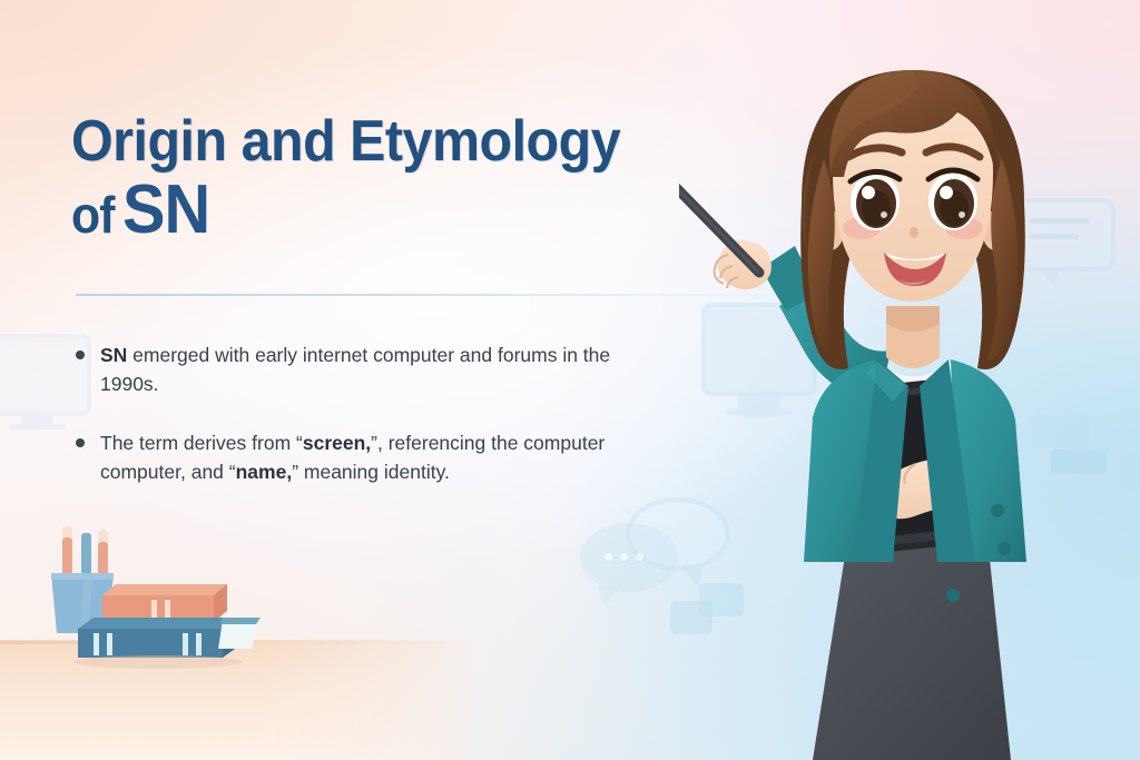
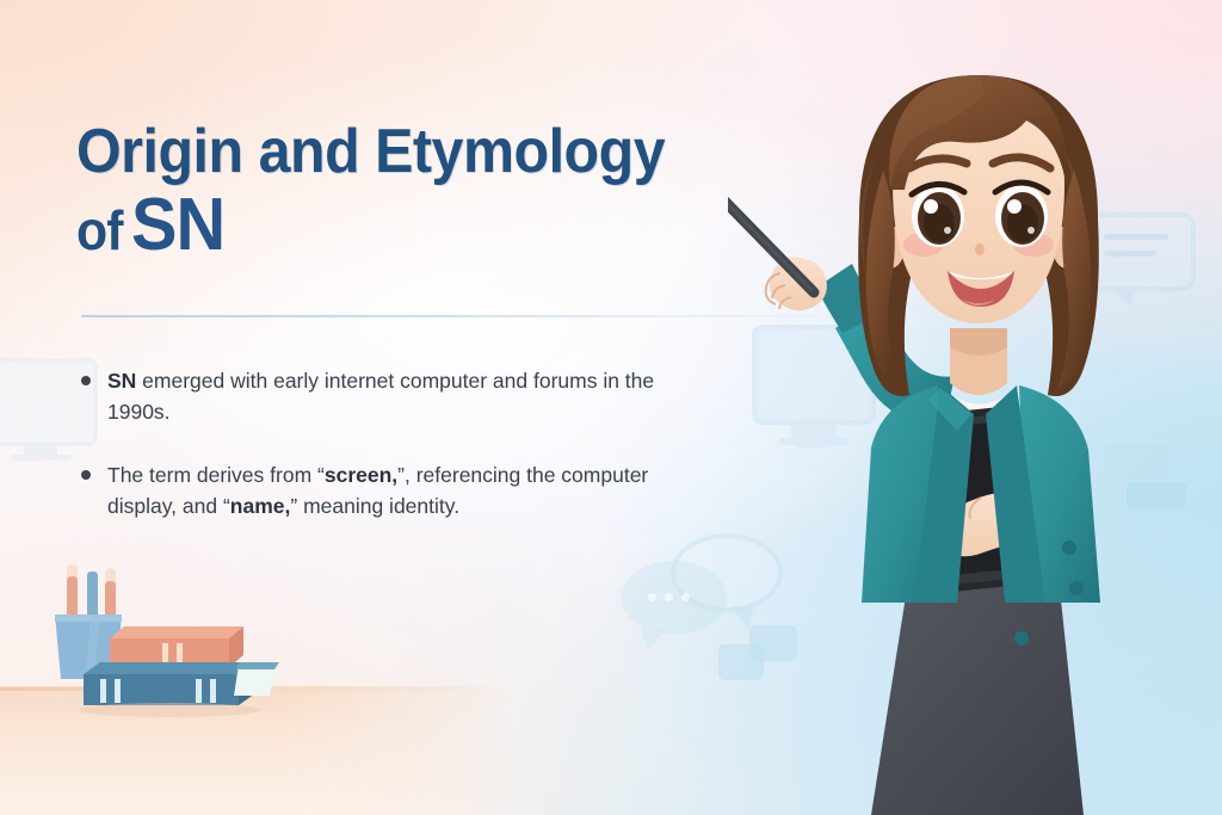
  Origin and Etymology
  of SN
  SN emerged with early internet computer and forums in the 1990s.
- The term derives from “screen,”, referencing the computer computer, and “name,” meaning identity.
+ The term derives from “screen,”, referencing the computer display, and “name,” meaning identity.
